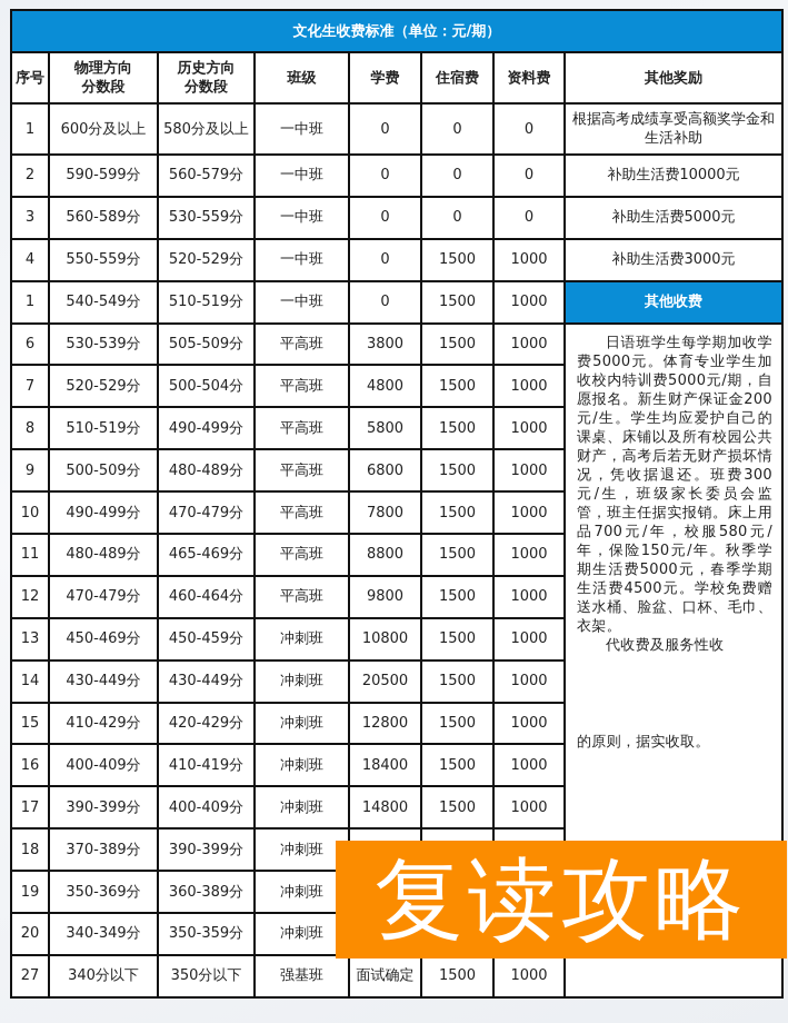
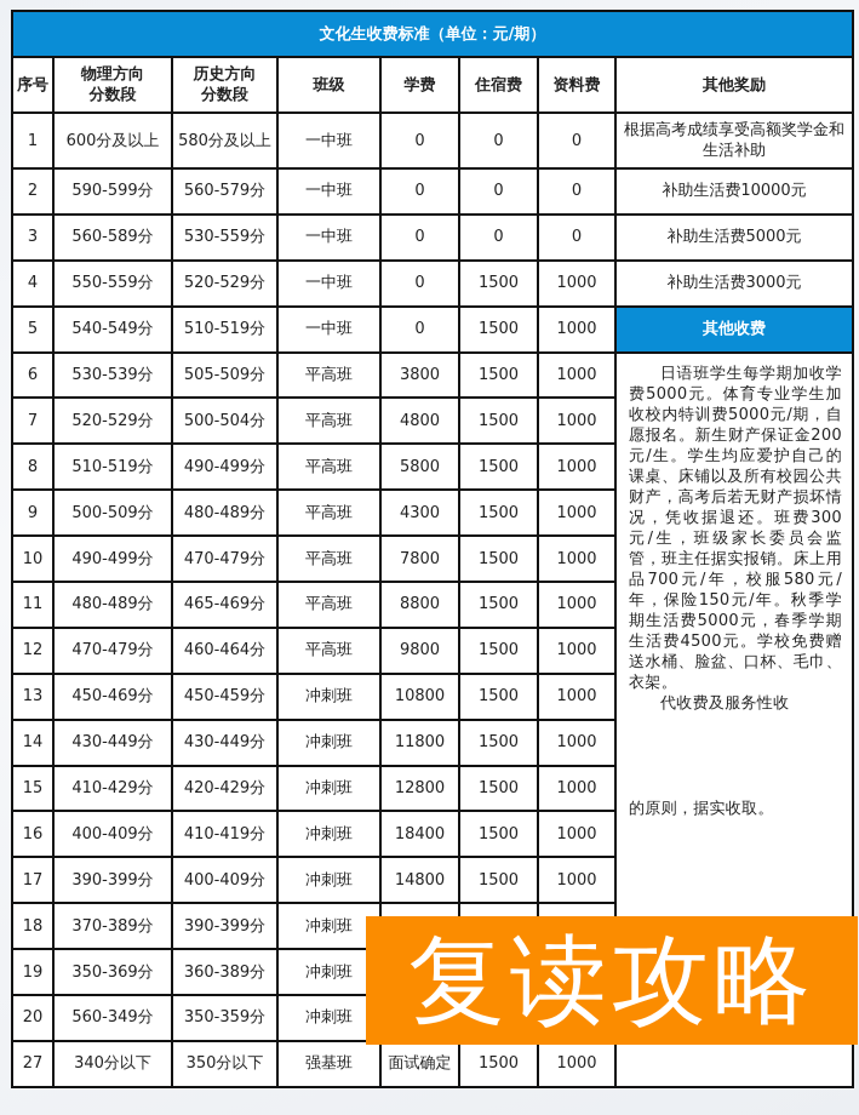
  文化生收费标准（单位：元/期）
  序号	物理方向分数段	历史方向分数段	班级	学费	住宿费	资料费	其他奖励
  1	600分及以上	580分及以上	一中班	0	0	0	根据高考成绩享受高额奖学金和生活补助
  2	590-599分	560-579分	一中班	0	0	0	补助生活费10000元
  3	560-589分	530-559分	一中班	0	0	0	补助生活费5000元
  4	550-559分	520-529分	一中班	0	1500	1000	补助生活费3000元
- 1	540-549分	510-519分	一中班	0	1500	1000	其他收费
+ 5	540-549分	510-519分	一中班	0	1500	1000	其他收费
  6	530-539分	505-509分	平高班	3800	1500	1000	日语班学生每学期加收学费5000元。体育专业学生加收校内特训费5000元/期，自愿报名。新生财产保证金200元/生。学生均应爱护自己的课桌、床铺以及所有校园公共财产，高考后若无财产损坏情况，凭收据退还。班费300元/生，班级家长委员会监管，班主任据实报销。床上用品700元/年，校服580元/年，保险150元/年。秋季学期生活费5000元，春季学期生活费4500元。学校免费赠送水桶、脸盆、口杯、毛巾、衣架。代收费及服务性收的原则，据实收取。
  7	520-529分	500-504分	平高班	4800	1500	1000
  8	510-519分	490-499分	平高班	5800	1500	1000
- 9	500-509分	480-489分	平高班	6800	1500	1000
+ 9	500-509分	480-489分	平高班	4300	1500	1000
  10	490-499分	470-479分	平高班	7800	1500	1000
  11	480-489分	465-469分	平高班	8800	1500	1000
  12	470-479分	460-464分	平高班	9800	1500	1000
  13	450-469分	450-459分	冲刺班	10800	1500	1000
- 14	430-449分	430-449分	冲刺班	20500	1500	1000
+ 14	430-449分	430-449分	冲刺班	11800	1500	1000
  15	410-429分	420-429分	冲刺班	12800	1500	1000
  16	400-409分	410-419分	冲刺班	18400	1500	1000
  17	390-399分	400-409分	冲刺班	14800	1500	1000
  18	370-389分	390-399分	冲刺班
  19	350-369分	360-389分	冲刺班
- 20	340-349分	350-359分	冲刺班
+ 20	560-349分	350-359分	冲刺班
  27	340分以下	350分以下	强基班	面试确定	1500	1000
  复读攻略
